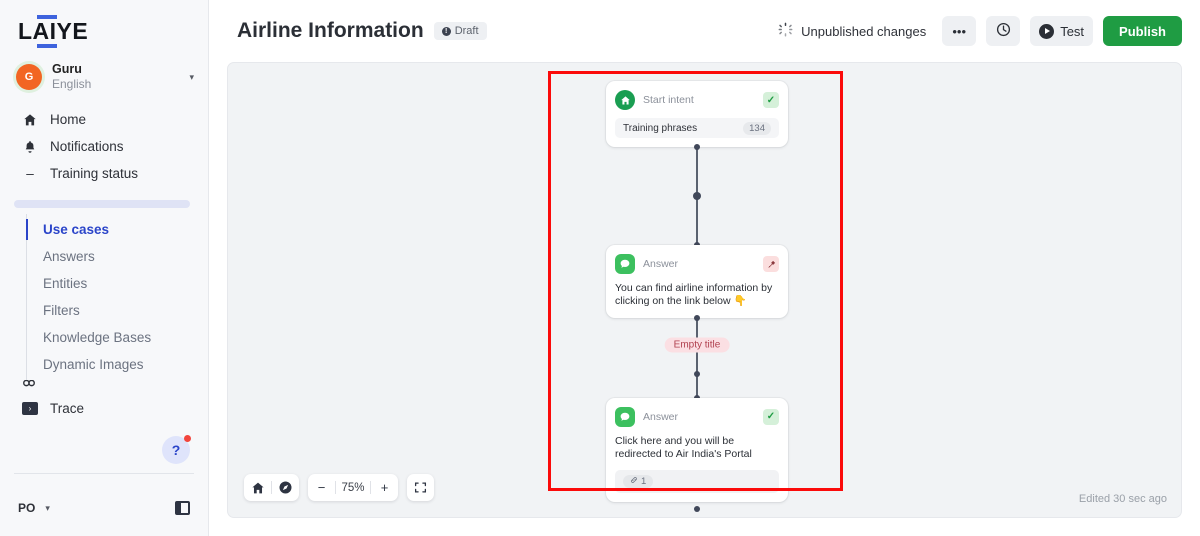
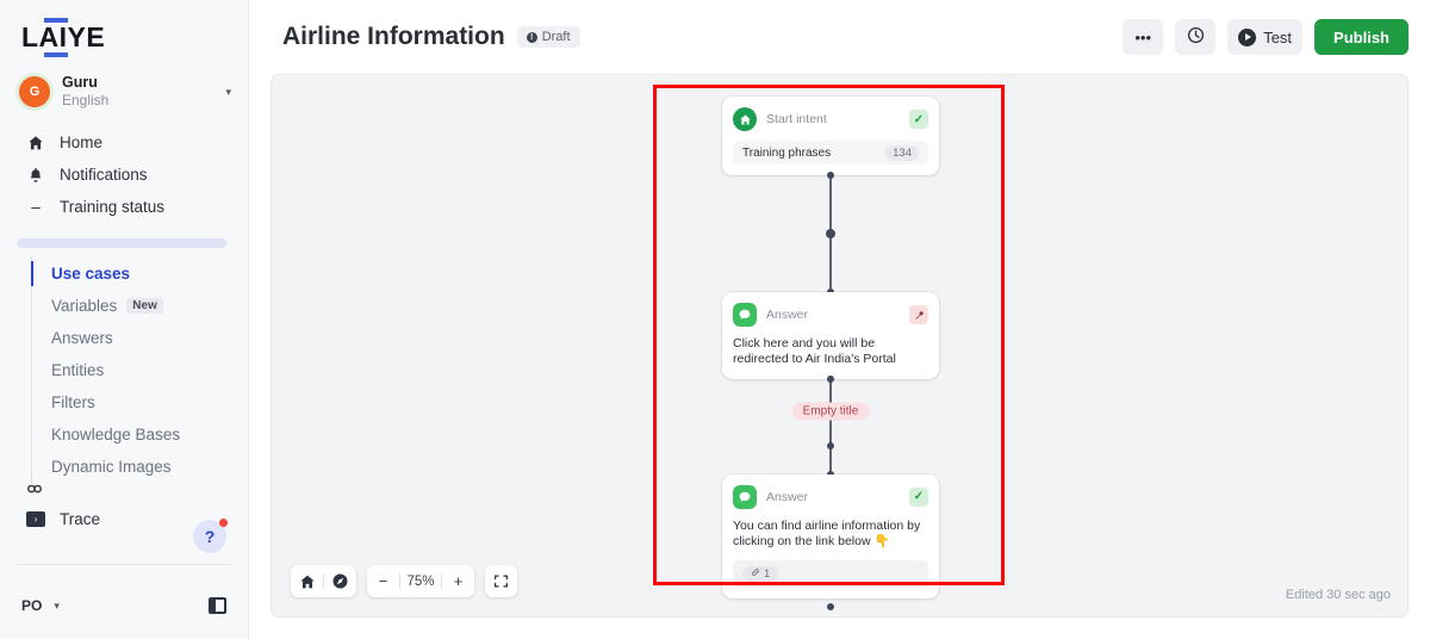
  LAIYE
  G
  Guru
  English
  ▾
  Home
  Notifications
  –
  Training status
  Use cases
+ Variables
+ New
  Answers
  Entities
  Filters
  Knowledge Bases
  Dynamic Images
  ›
  Trace
  ?
  PO
  ▾
  Airline Information
  Draft
- Unpublished changes
  •••
  Test
  Publish
  Start intent
  ✓
  Training phrases
  134
  Answer
- You can find airline information by clicking on the link below 👇
+ Click here and you will be redirected to Air India's Portal
  Empty title
  Answer
  ✓
- Click here and you will be redirected to Air India's Portal
+ You can find airline information by clicking on the link below 👇
  1
  −
  75%
  +
  Edited 30 sec ago
